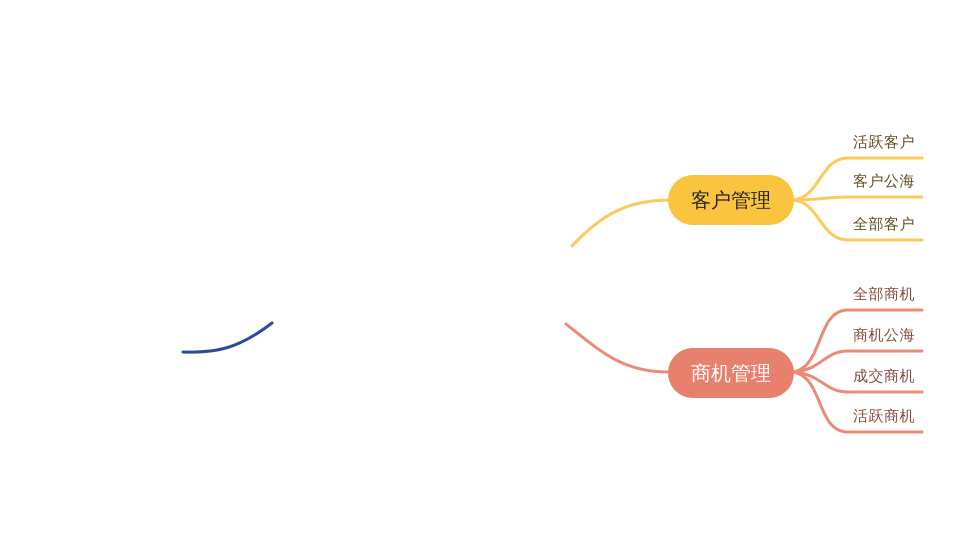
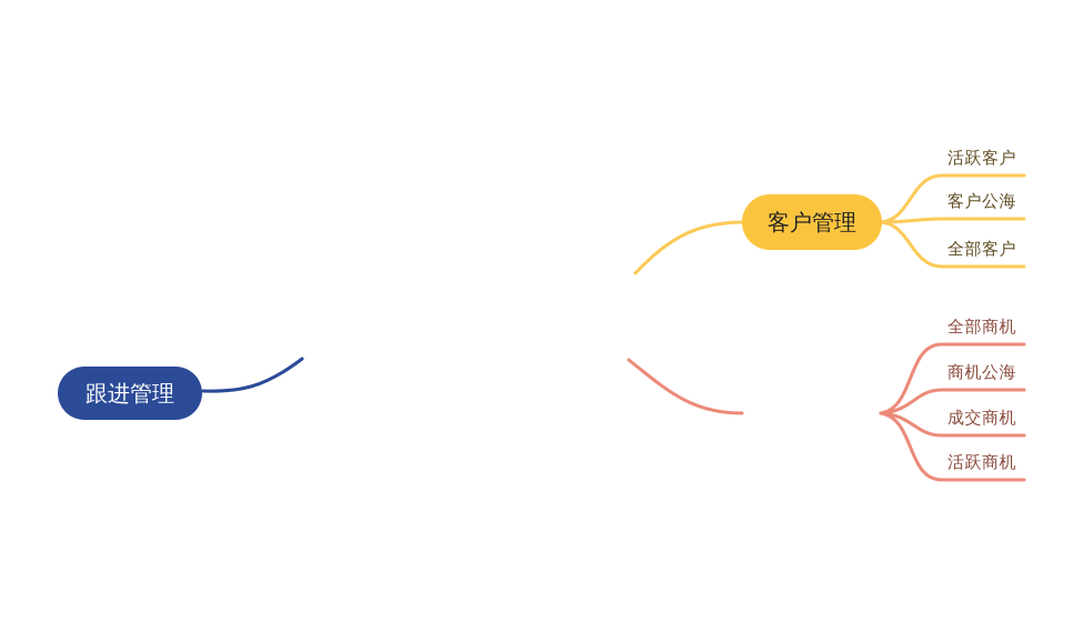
+ 跟进管理
  客户管理
- 商机管理
  活跃客户
  客户公海
  全部客户
  全部商机
  商机公海
  成交商机
  活跃商机
